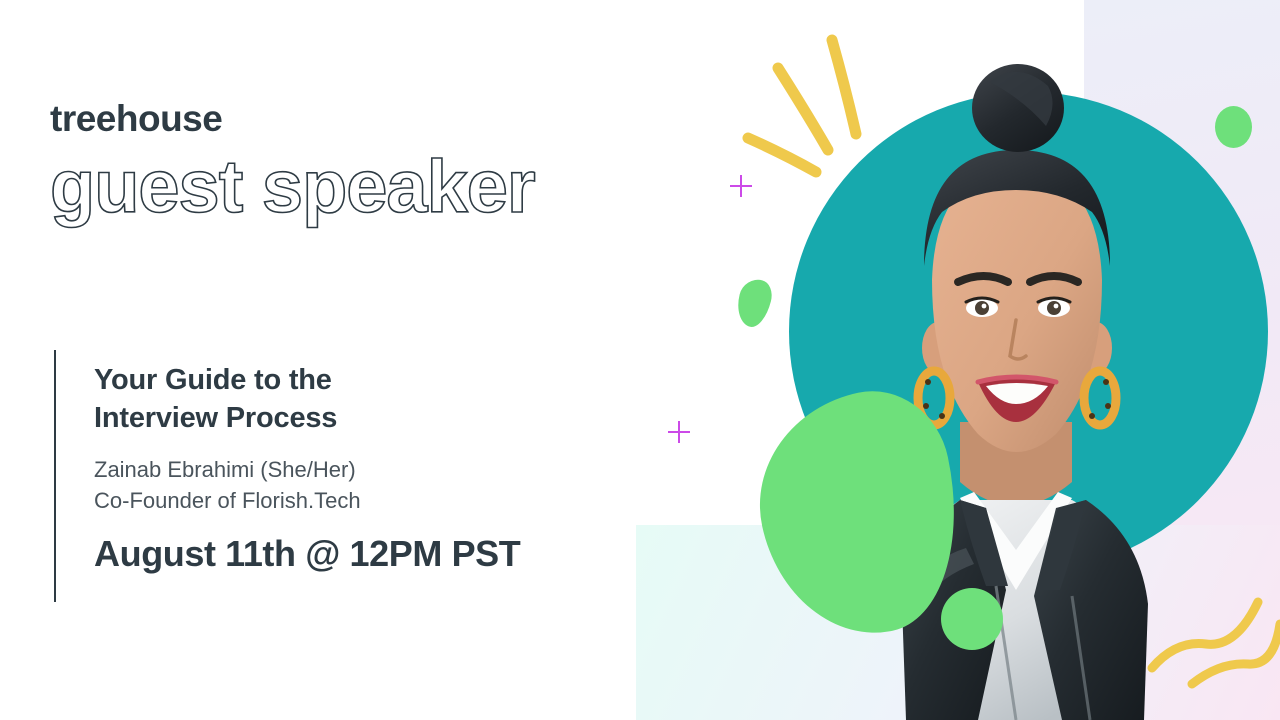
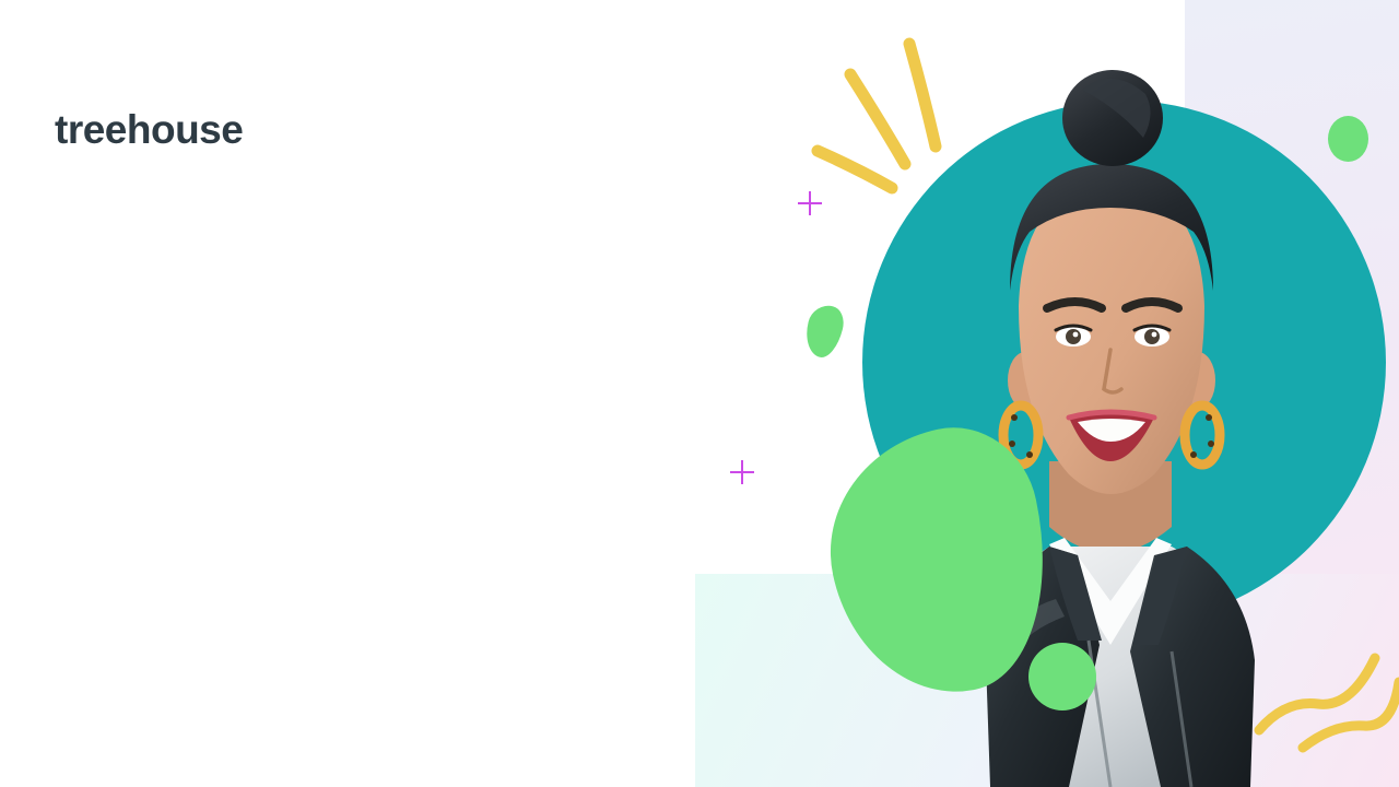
  treehouse
- guest speaker
- Your Guide to the
- Interview Process
- Zainab Ebrahimi (She/Her)
- Co-Founder of Florish.Tech
- August 11th @ 12PM PST
